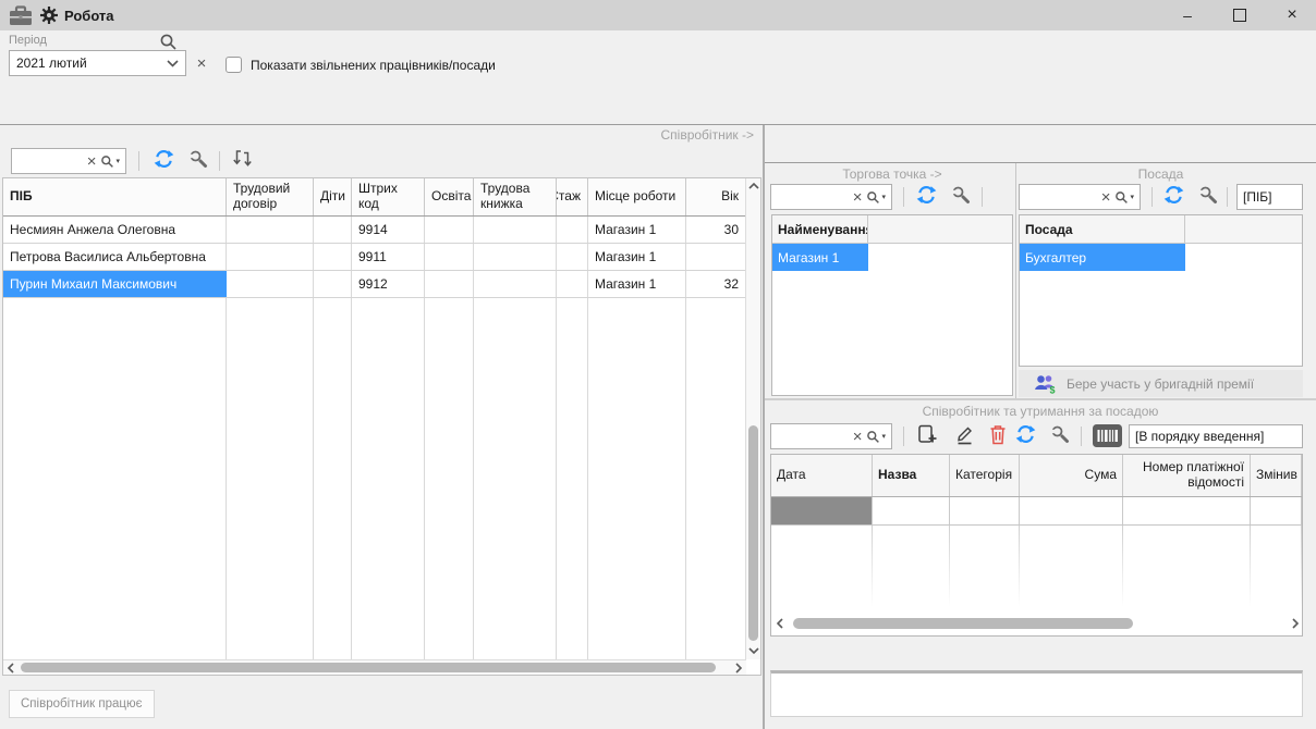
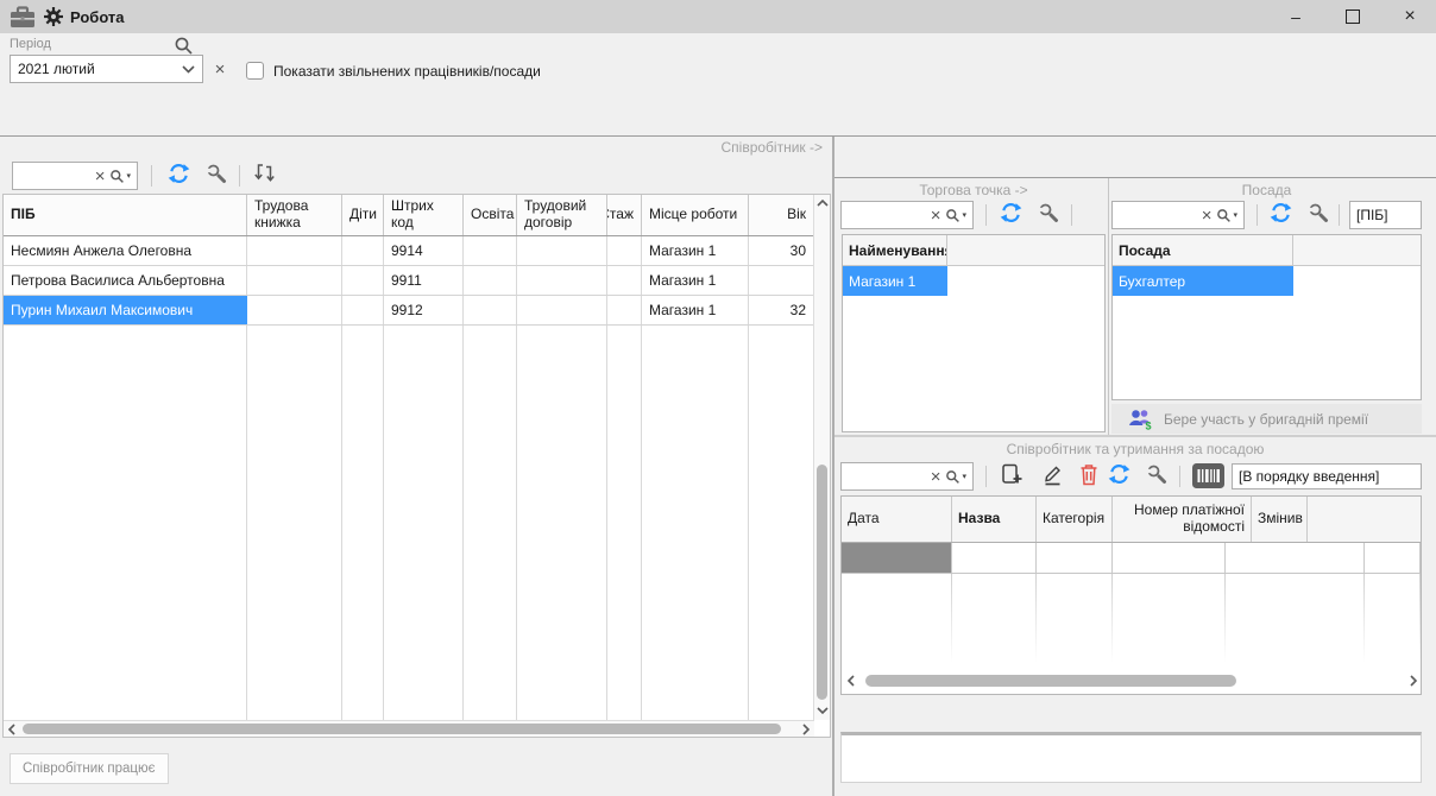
  Робота
  –
  ×
  Період
  2021 лютий
  ×
  Показати звільнених працівників/посади
  Співробітник ->
  ×
  ПІБ
- Трудовий договір
+ Трудова книжка
  Діти
  Штрих код
  Освіта
- Трудова книжка
+ Трудовий договір
  таж
  Місце роботи
  Вік
  Несмиян Анжела Олеговна
  9914
  Магазин 1
  30
  Петрова Василиса Альбертовна
  9911
  Магазин 1
  Пурин Михаил Максимович
  9912
  Магазин 1
  32
  Співробітник працює
  Торгова точка ->
  ×
  Найменуванн
  Магазин 1
  Посада
  ×
  [ПІБ]
  Посада
  Бухгалтер
  $
  Бере участь у бригадній премії
  Співробітник та утримання за посадою
  ×
  [В порядку введення]
  Дата
  Назва
  Категорія
- Сума
  Номер платіжної відомості
  Змінив
